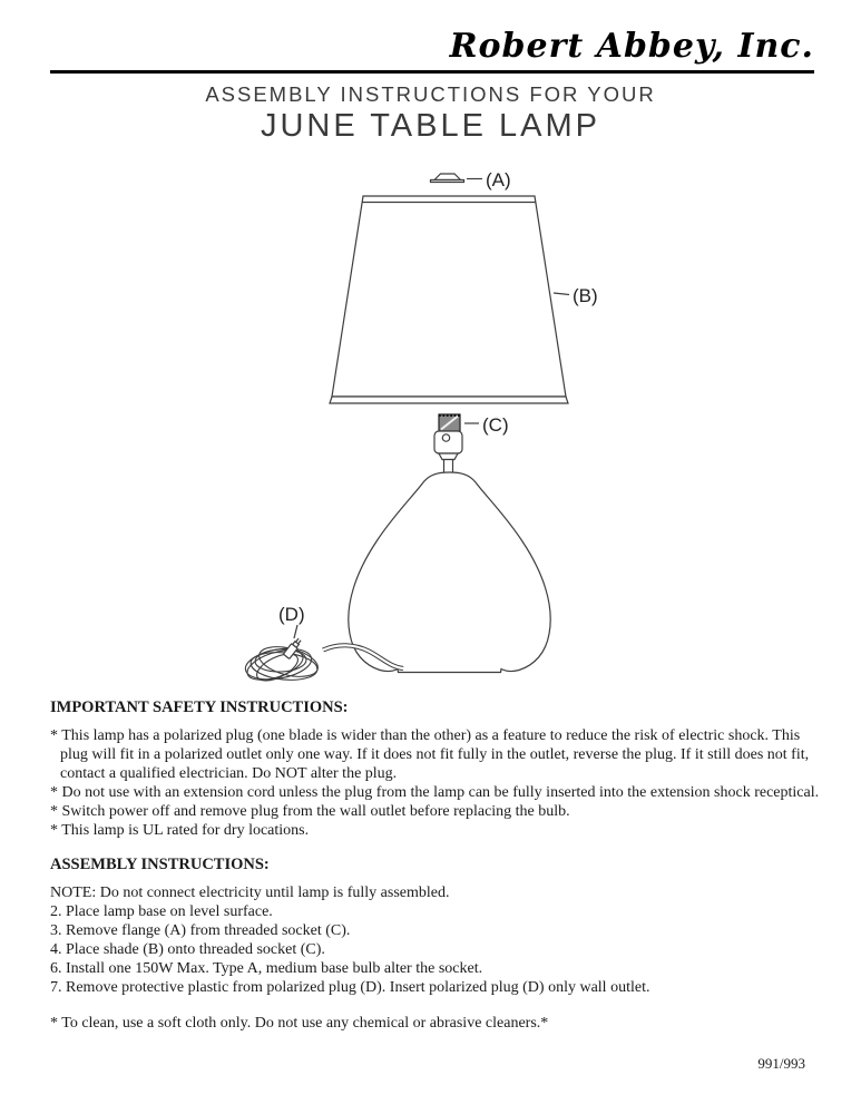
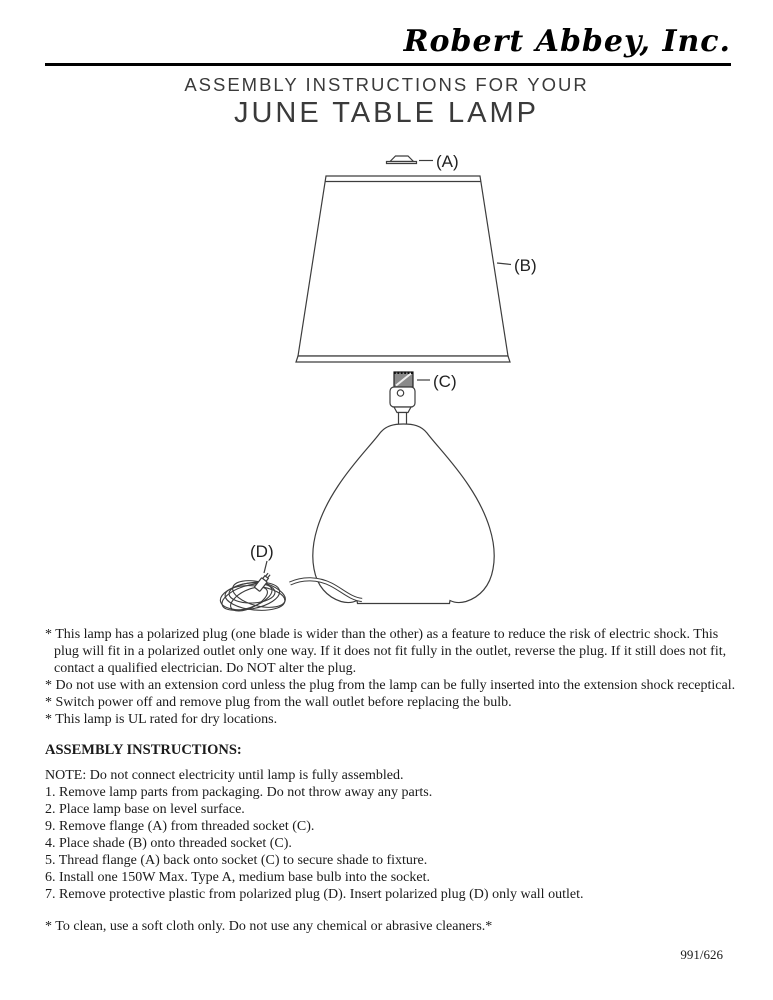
  Robert Abbey, Inc.
  ASSEMBLY INSTRUCTIONS FOR YOUR
  JUNE TABLE LAMP
  (A)
  (B)
  (C)
  (D)
- IMPORTANT SAFETY INSTRUCTIONS:
  * This lamp has a polarized plug (one blade is wider than the other) as a feature to reduce the risk of electric shock. This plug will fit in a polarized outlet only one way. If it does not fit fully in the outlet, reverse the plug. If it still does not fit, contact a qualified electrician. Do NOT alter the plug.
  * Do not use with an extension cord unless the plug from the lamp can be fully inserted into the extension shock receptical.
  * Switch power off and remove plug from the wall outlet before replacing the bulb.
  * This lamp is UL rated for dry locations.
  ASSEMBLY INSTRUCTIONS:
  NOTE: Do not connect electricity until lamp is fully assembled.
+ 1. Remove lamp parts from packaging. Do not throw away any parts.
  2. Place lamp base on level surface.
- 3. Remove flange (A) from threaded socket (C).
+ 9. Remove flange (A) from threaded socket (C).
  4. Place shade (B) onto threaded socket (C).
+ 5. Thread flange (A) back onto socket (C) to secure shade to fixture.
- 6. Install one 150W Max. Type A, medium base bulb alter the socket.
+ 6. Install one 150W Max. Type A, medium base bulb into the socket.
  7. Remove protective plastic from polarized plug (D). Insert polarized plug (D) only wall outlet.
  * To clean, use a soft cloth only. Do not use any chemical or abrasive cleaners.*
- 991/993
+ 991/626
